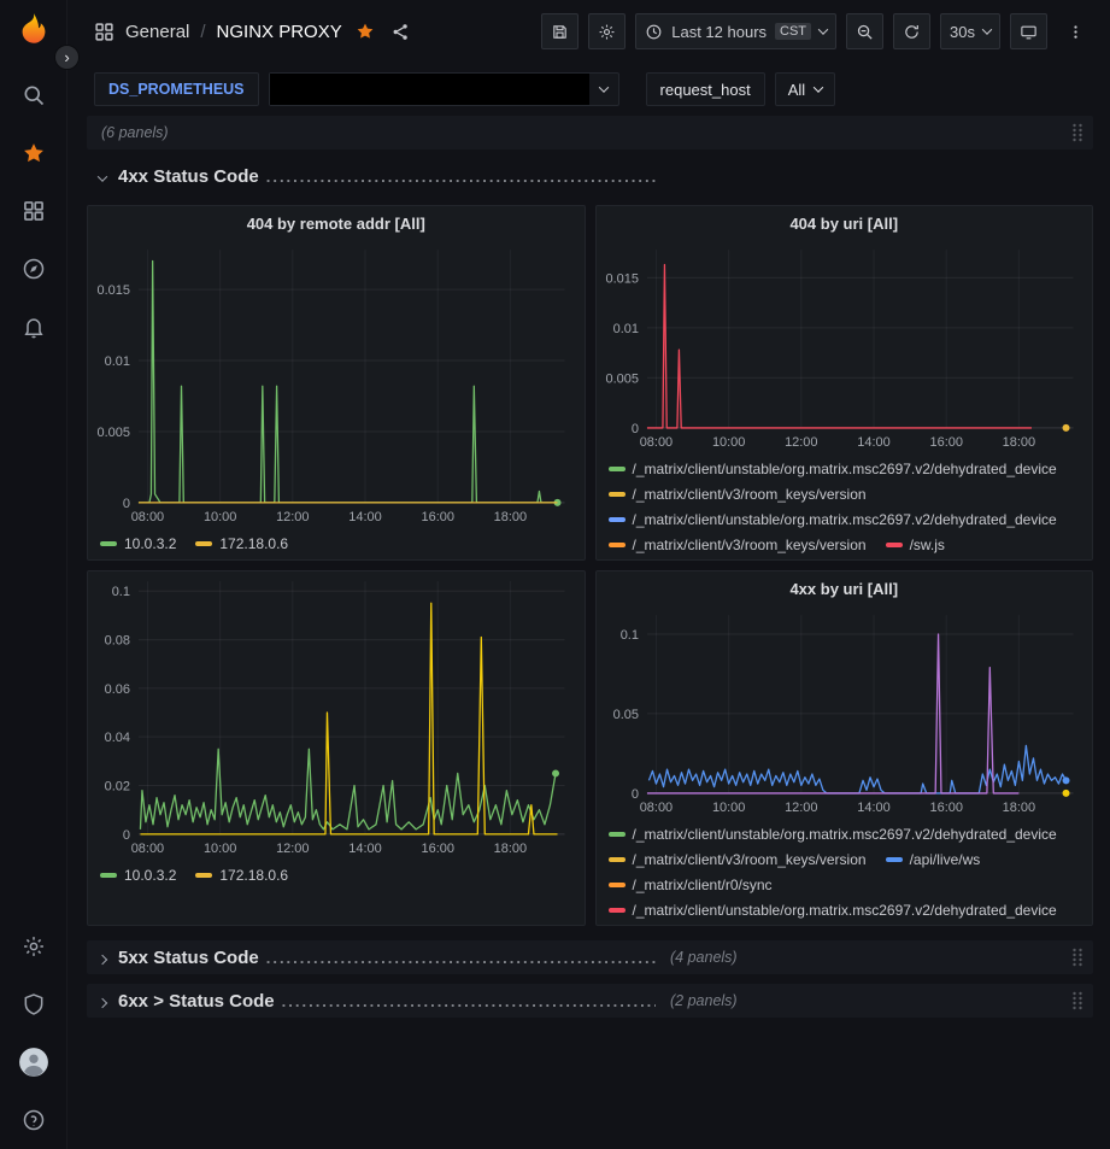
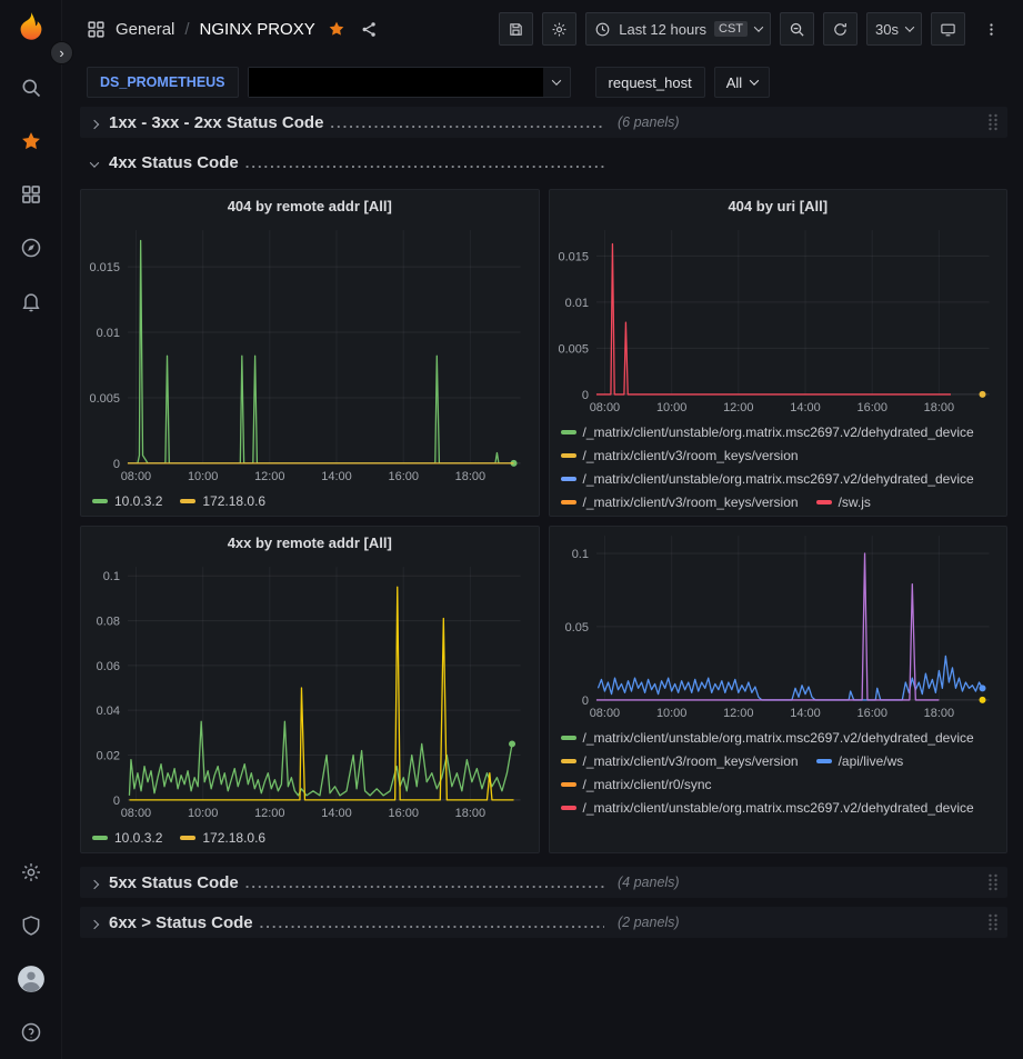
  ›
  General
  /
  NGINX PROXY
  Last 12 hours
  CST
  30s
  DS_PROMETHEUS
  request_host
  All
+ 1xx - 3xx - 2xx Status Code
  (6 panels)
  4xx Status Code
  404 by remote addr [All]
  0
  0.005
  0.01
  0.015
  08:00
  10:00
  12:00
  14:00
  16:00
  18:00
  10.0.3.2
  172.18.0.6
  404 by uri [All]
  0
  0.005
  0.01
  0.015
  08:00
  10:00
  12:00
  14:00
  16:00
  18:00
  /_matrix/client/unstable/org.matrix.msc2697.v2/dehydrated_device
  /_matrix/client/v3/room_keys/version
  /_matrix/client/unstable/org.matrix.msc2697.v2/dehydrated_device
  /_matrix/client/v3/room_keys/version
  /sw.js
+ 4xx by remote addr [All]
  0
  0.02
  0.04
  0.06
  0.08
  0.1
  08:00
  10:00
  12:00
  14:00
  16:00
  18:00
  10.0.3.2
  172.18.0.6
- 4xx by uri [All]
  0
  0.05
  0.1
  08:00
  10:00
  12:00
  14:00
  16:00
  18:00
  /_matrix/client/unstable/org.matrix.msc2697.v2/dehydrated_device
  /_matrix/client/v3/room_keys/version
  /api/live/ws
  /_matrix/client/r0/sync
  /_matrix/client/unstable/org.matrix.msc2697.v2/dehydrated_device
  5xx Status Code
  (4 panels)
  6xx > Status Code
  (2 panels)
